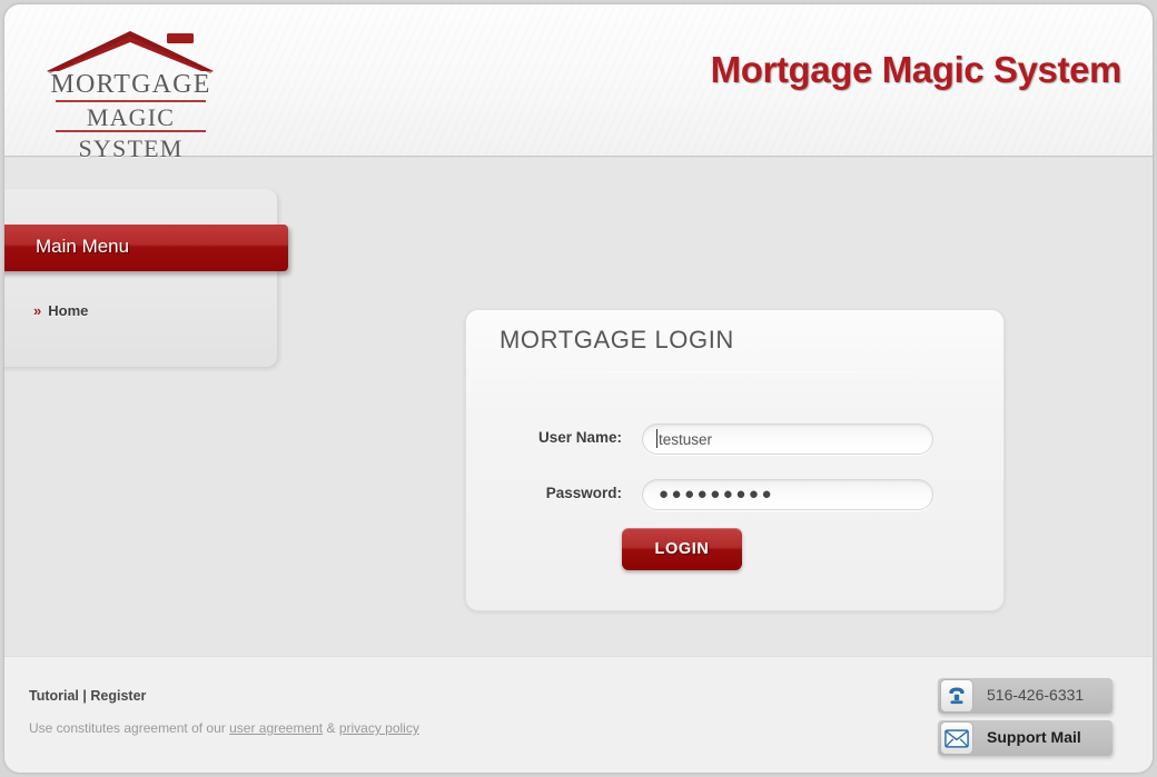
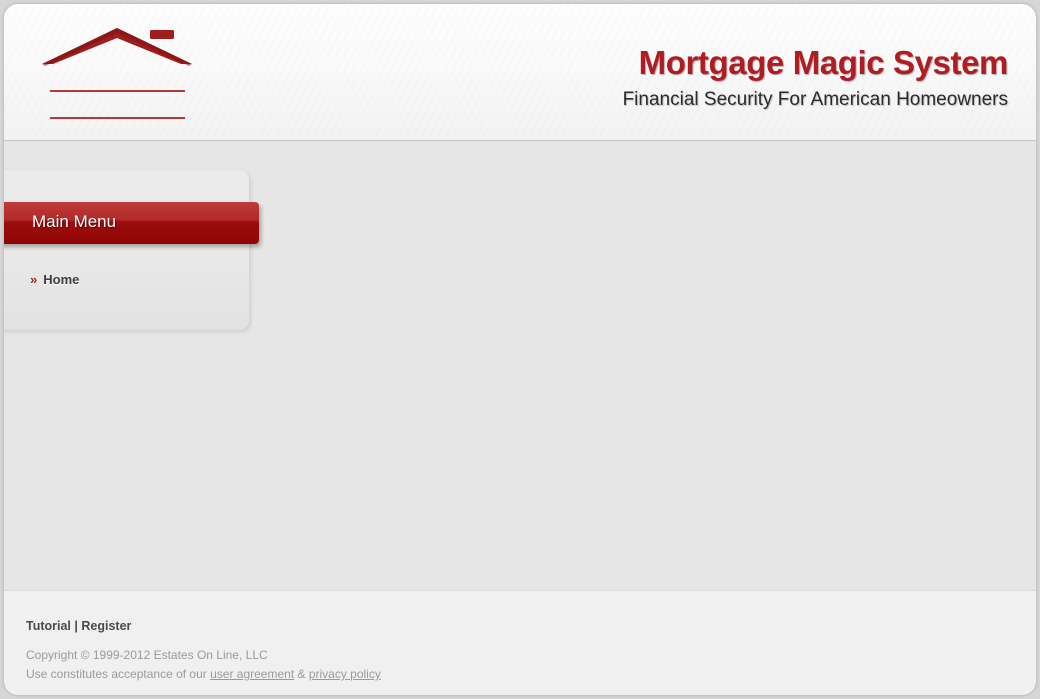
- MORTGAGE
- MAGIC
- SYSTEM
  Mortgage Magic System
+ Financial Security For American Homeowners
  Main Menu
  » Home
- MORTGAGE LOGIN
- User Name:
- testuser
- Password:
- ●●●●●●●●●
- LOGIN
  Tutorial | Register
+ Copyright © 1999-2012 Estates On Line, LLC
- Use constitutes agreement of our user agreement & privacy policy
+ Use constitutes acceptance of our user agreement & privacy policy
- 516-426-6331
- Support Mail
